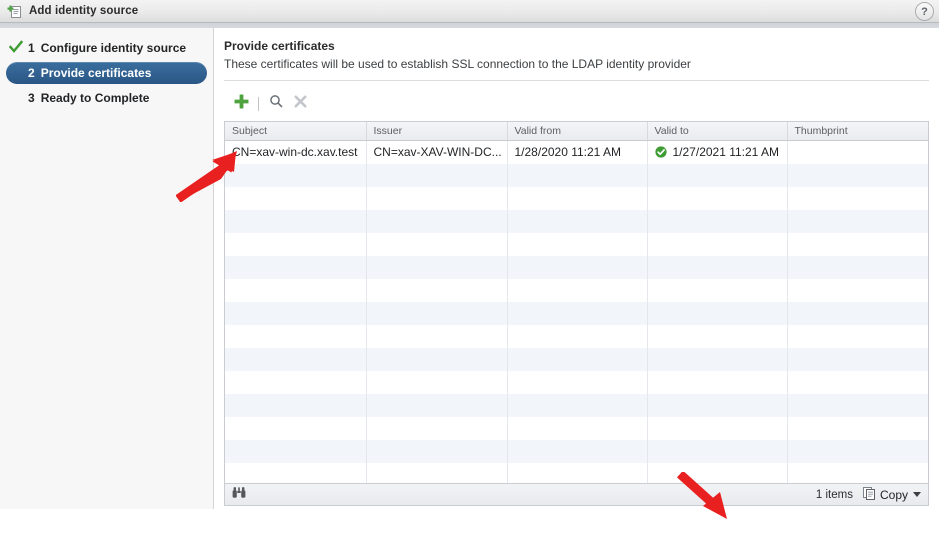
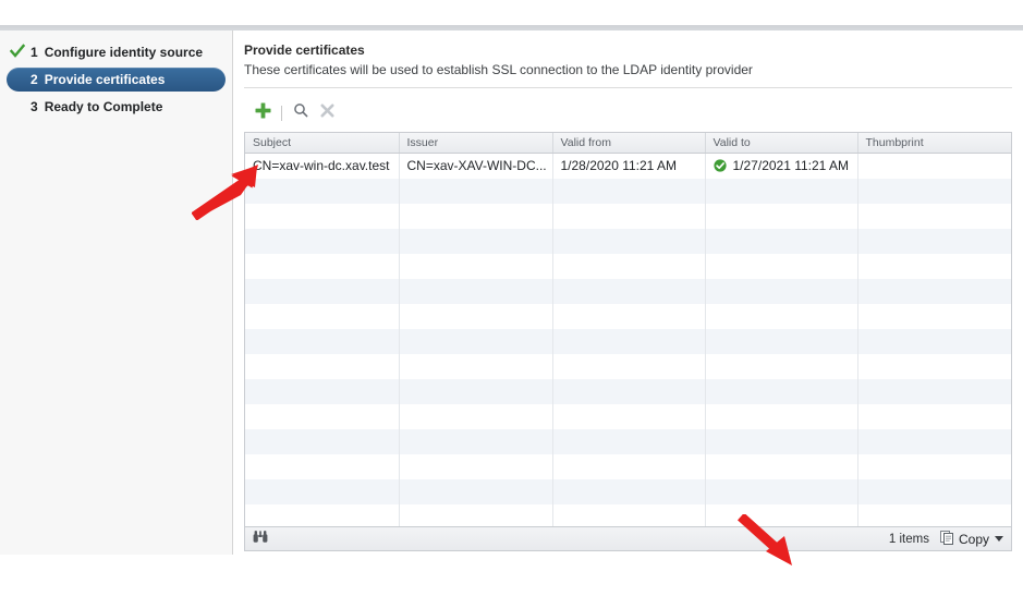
- Add identity source
- ?
  1
  Configure identity source
  2
  Provide certificates
  3
  Ready to Complete
  Provide certificates
  These certificates will be used to establish SSL connection to the LDAP identity provider
  Subject	Issuer	Valid from	Valid to	Thumbprint
  N=xav-win-dc.xav.test	CN=xav-XAV-WIN-DC...	1/28/2020 11:21 AM	1/27/2021 11:21 AM
  1 items
  Copy
